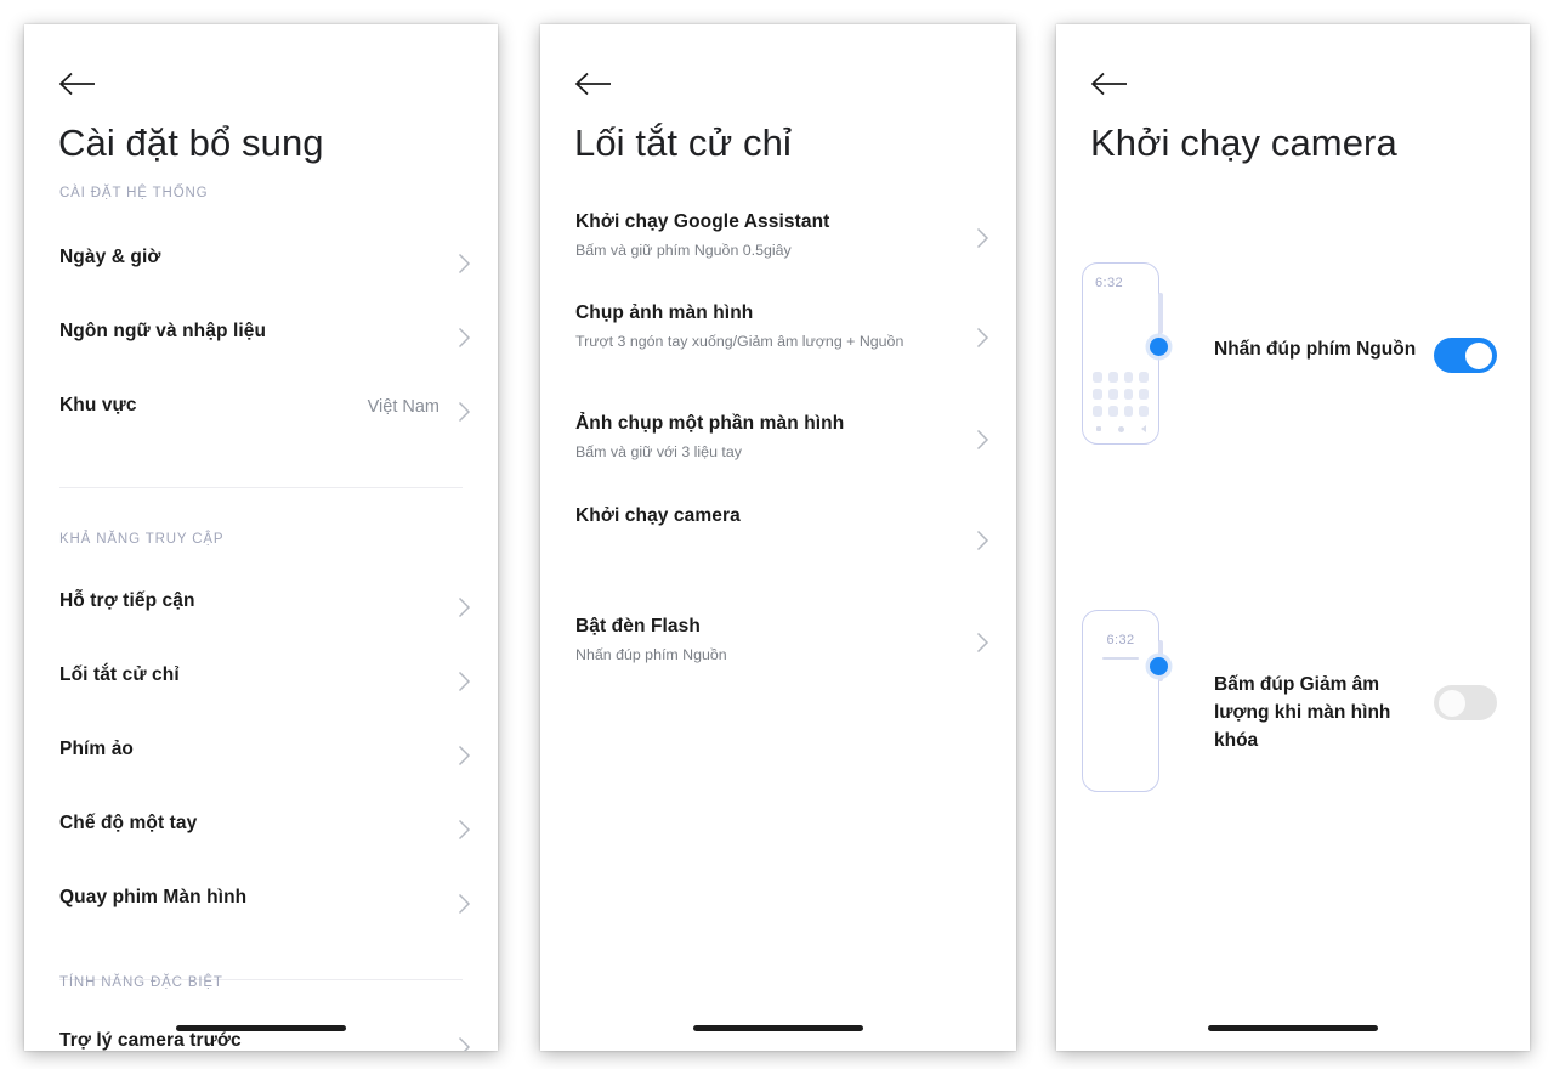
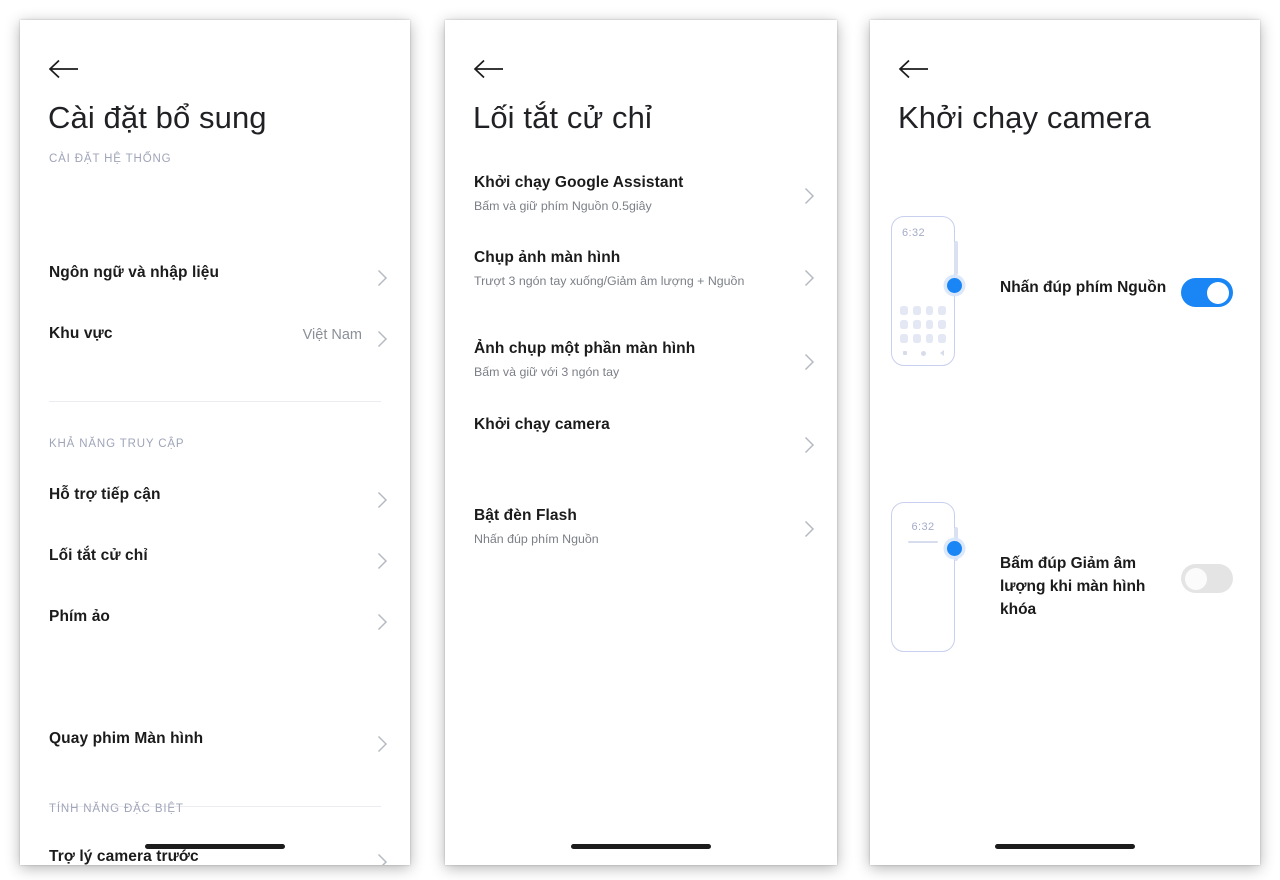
  Cài đặt bổ sung
  CÀI ĐẶT HỆ THỐNG
- Ngày & giờ
  Ngôn ngữ và nhập liệu
  Khu vực
  Việt Nam
  KHẢ NĂNG TRUY CẬP
  Hỗ trợ tiếp cận
  Lối tắt cử chỉ
  Phím ảo
- Chế độ một tay
  Quay phim Màn hình
  TÍNH NĂNG ĐẶC BIỆT
  Trợ lý camera trước
  Lối tắt cử chỉ
  Khởi chạy Google Assistant
  Bấm và giữ phím Nguồn 0.5giây
  Chụp ảnh màn hình
  Trượt 3 ngón tay xuống/Giảm âm lượng + Nguồn
  Ảnh chụp một phần màn hình
- Bấm và giữ với 3 liệu tay
+ Bấm và giữ với 3 ngón tay
  Khởi chạy camera
  Bật đèn Flash
  Nhấn đúp phím Nguồn
  Khởi chạy camera
  6:32
  Nhấn đúp phím Nguồn
  6:32
  Bấm đúp Giảm âm lượng khi màn hình khóa
